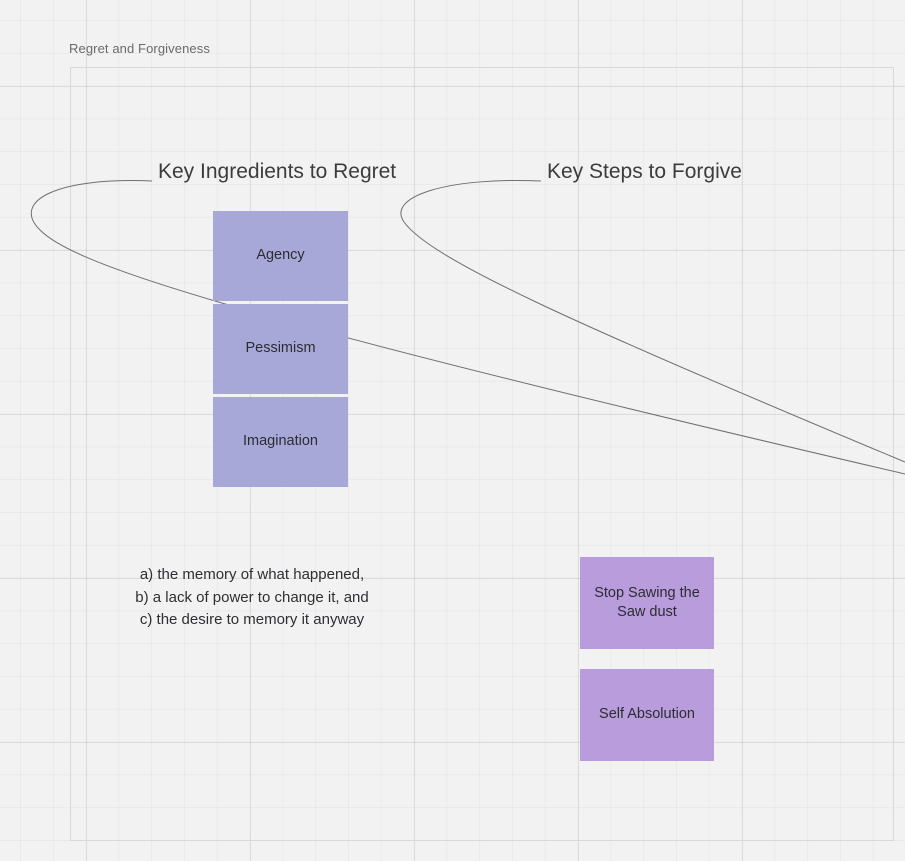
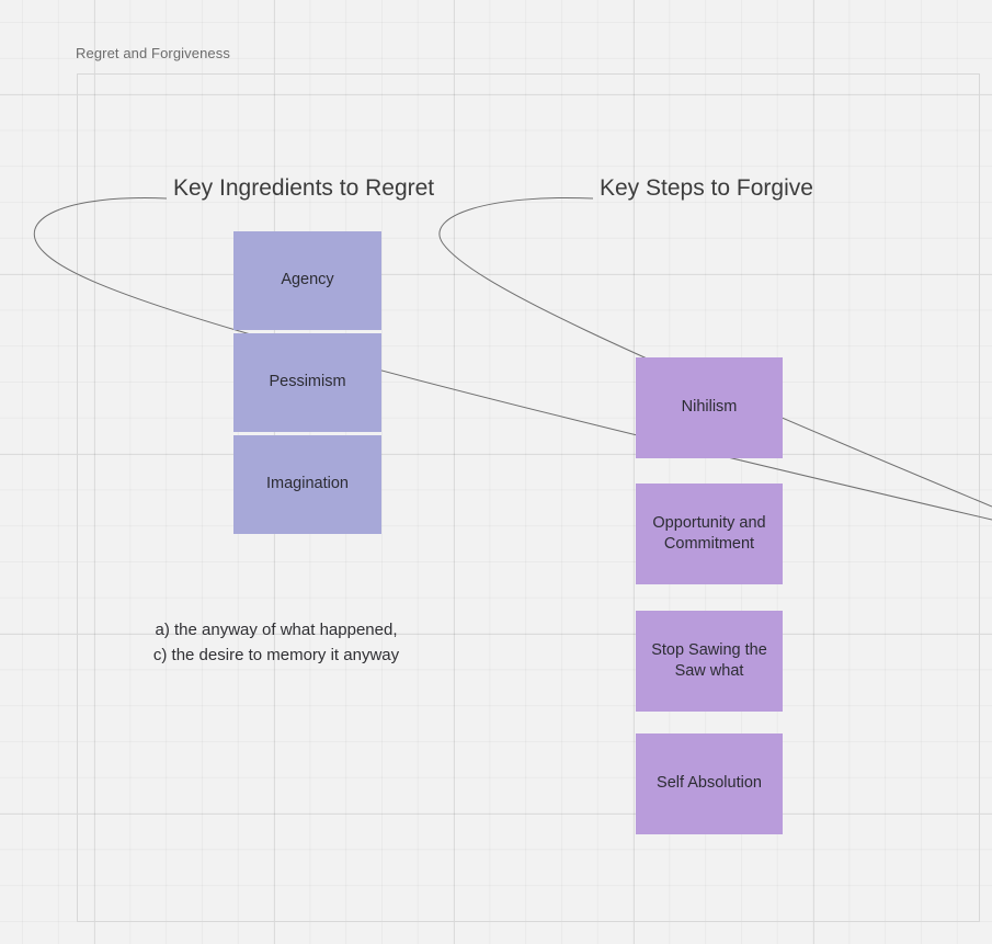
  Regret and Forgiveness
  Key Ingredients to Regret
  Key Steps to Forgive
  Agency
  Pessimism
  Imagination
+ Nihilism
+ Opportunity and Commitment
- Stop Sawing the Saw dust
+ Stop Sawing the Saw what
  Self Absolution
- a) the memory of what happened,
+ a) the anyway of what happened,
- b) a lack of power to change it, and
  c) the desire to memory it anyway
